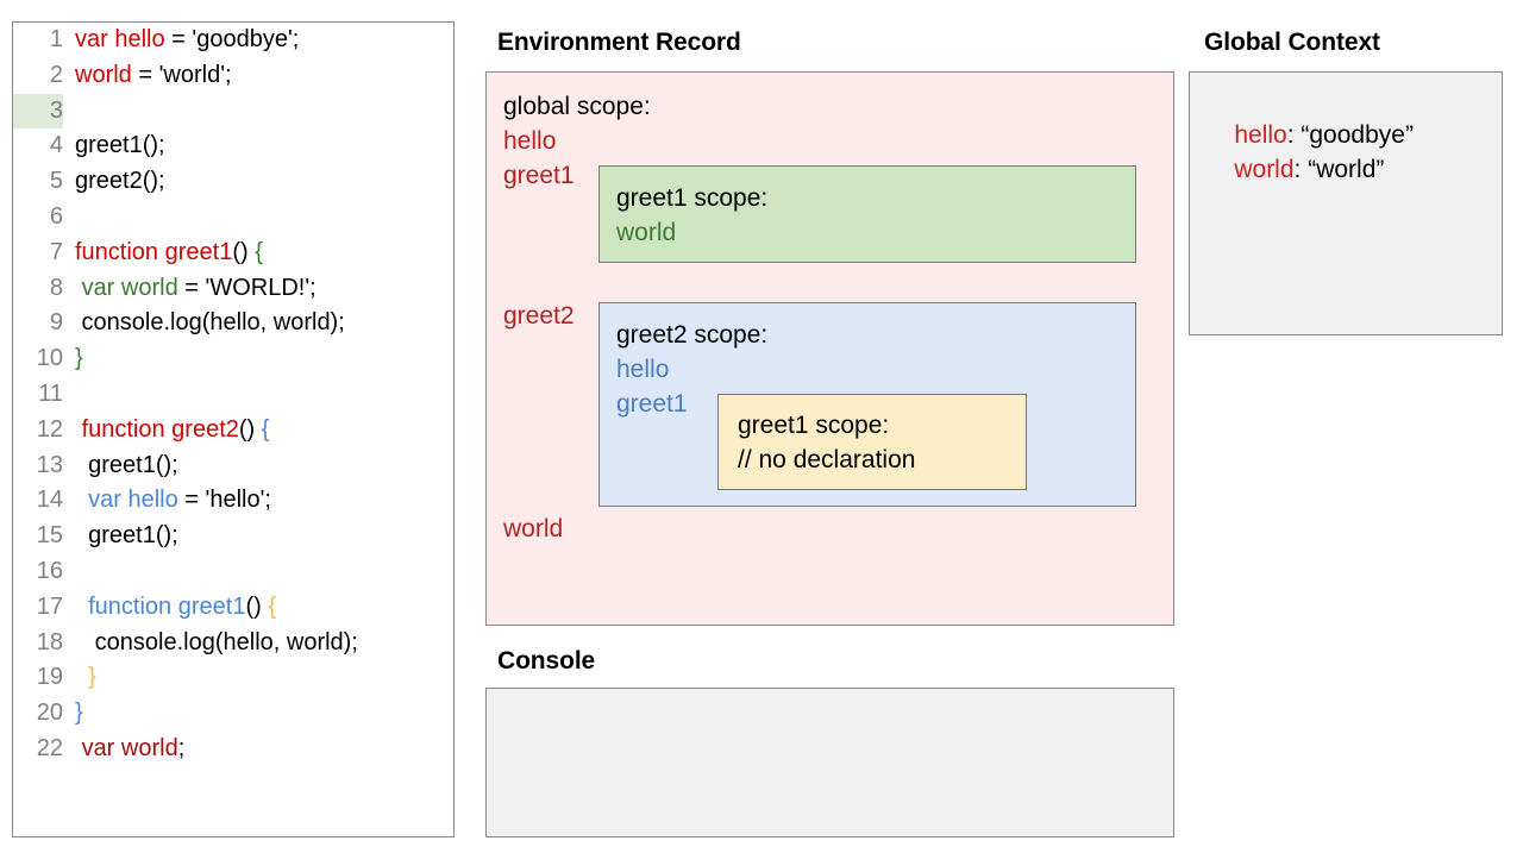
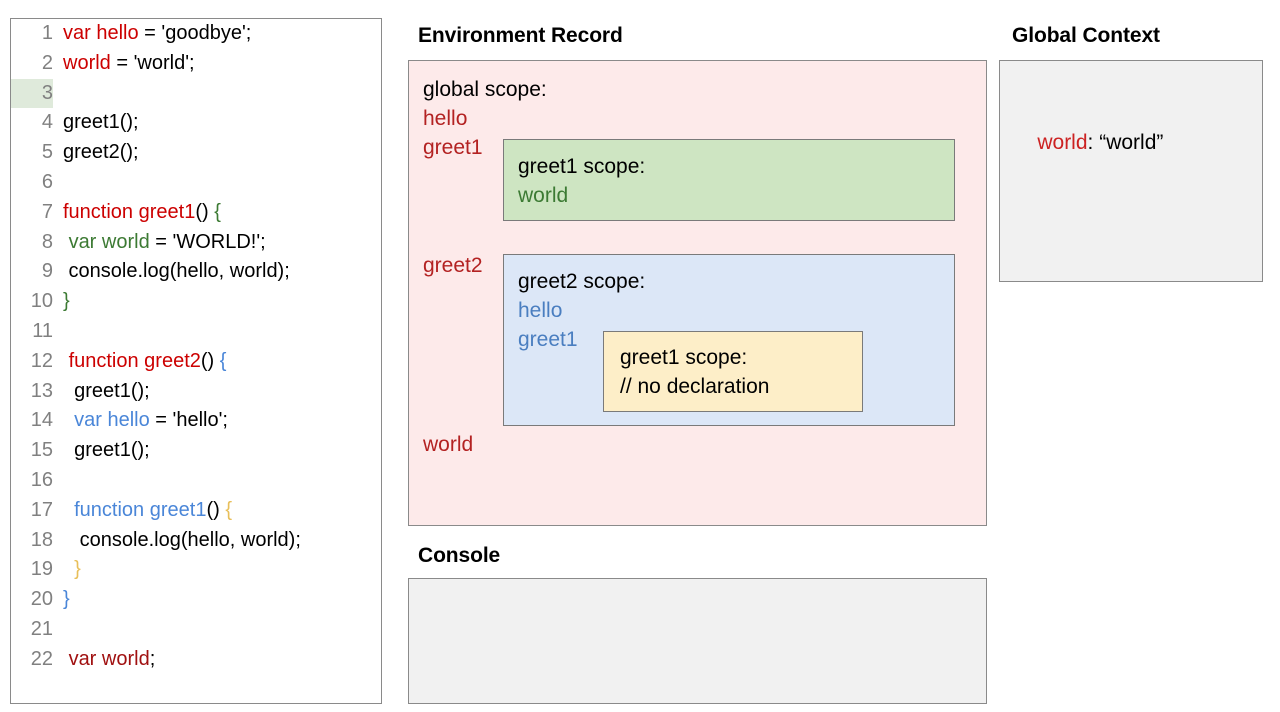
  1
  var hello = 'goodbye';
  2
  world = 'world';
  3
  4
  greet1();
  5
  greet2();
  6
  7
  function greet1() {
  8
  var world = 'WORLD!';
  9
  console.log(hello, world);
  10
  }
  11
  12
  function greet2() {
  13
  greet1();
  14
  var hello = 'hello';
  15
  greet1();
  16
  17
  function greet1() {
  18
  console.log(hello, world);
  19
  }
  20
  }
+ 21
  22
  var world;
  Environment Record
  global scope:
  hello
  greet1
  greet2
  world
  greet1 scope:
  world
  greet2 scope:
  hello
  greet1
  greet1 scope:
  // no declaration
  Console
  Global Context
- hello: “goodbye”
  world: “world”
